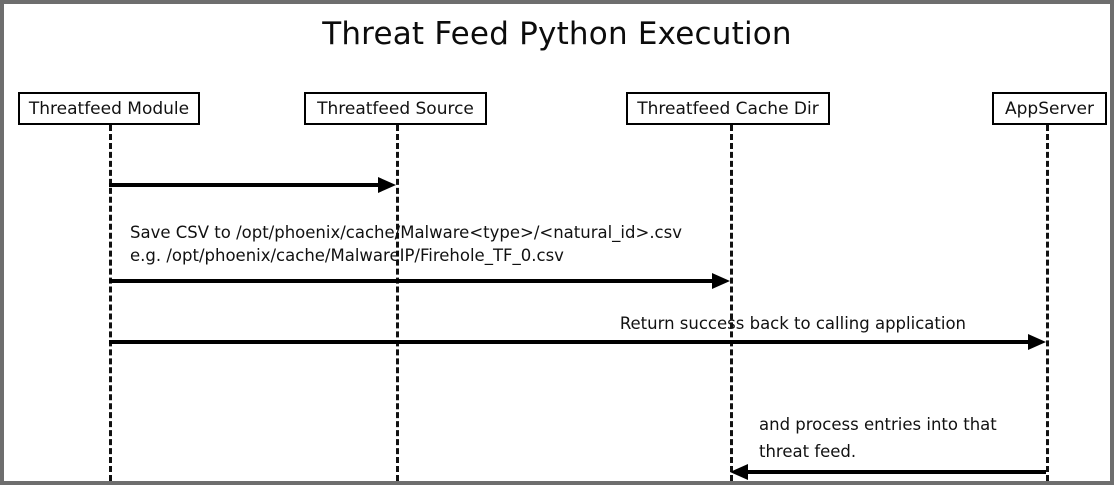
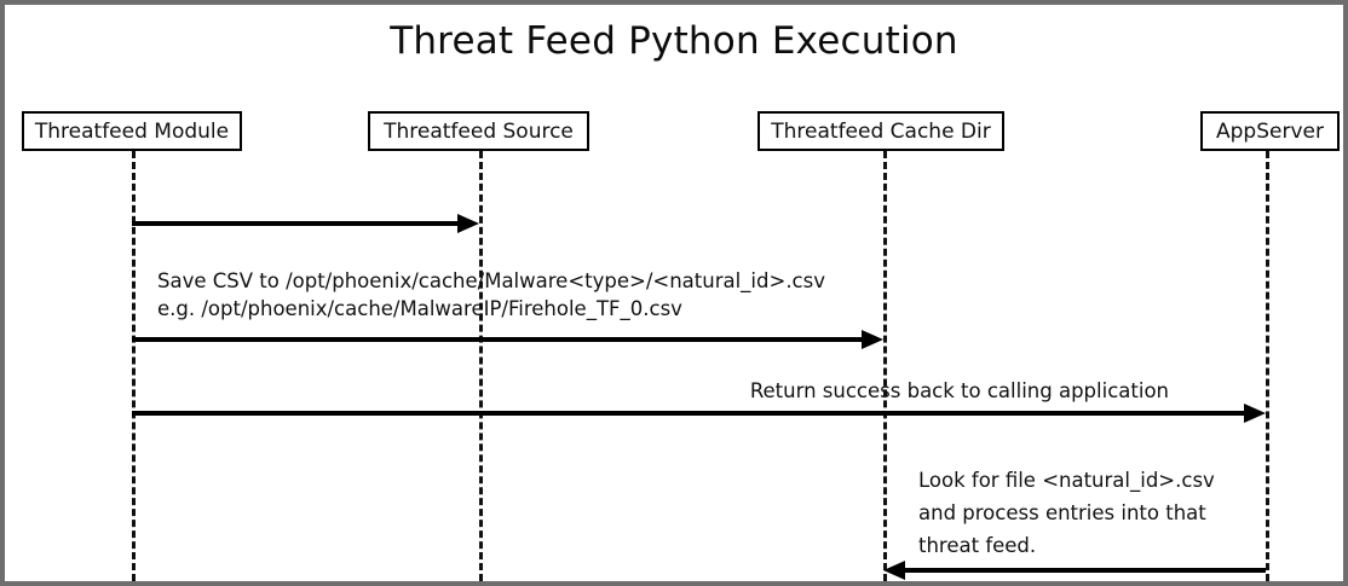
  Threat Feed Python Execution
  Threatfeed Module
  Threatfeed Source
  Threatfeed Cache Dir
  AppServer
  Save CSV to /opt/phoenix/cache/Malware<type>/<natural_id>.csv
  e.g. /opt/phoenix/cache/MalwareIP/Firehole_TF_0.csv
  Return success back to calling application
+ Look for file <natural_id>.csv
  and process entries into that
  threat feed.
